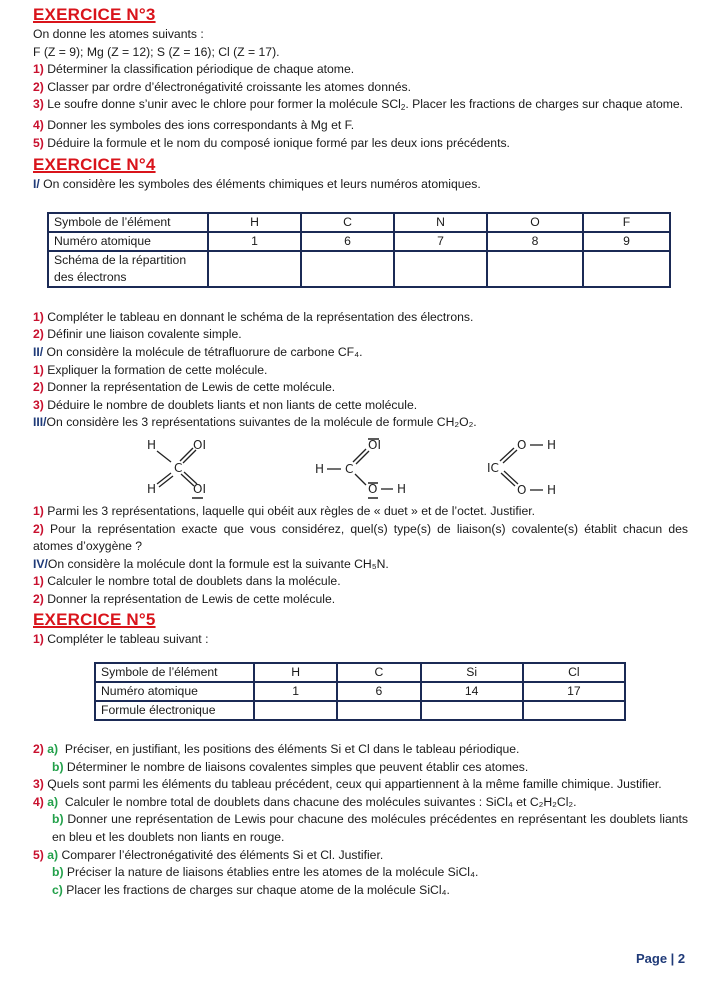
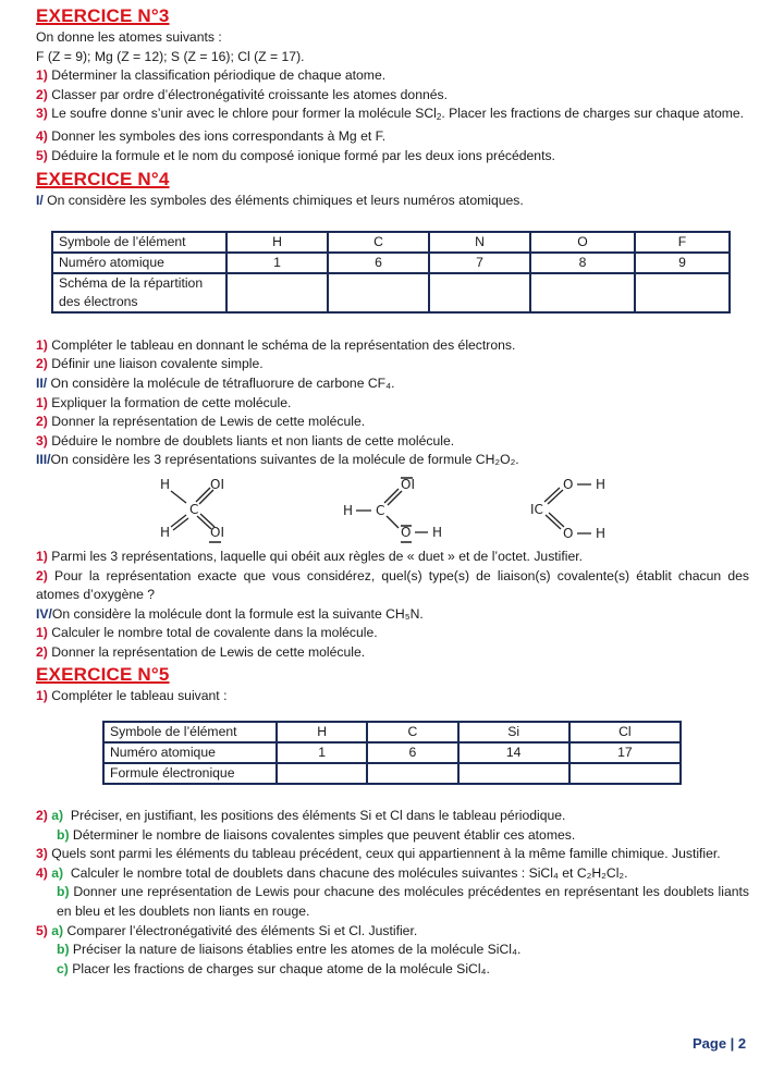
  EXERCICE N°3
  On donne les atomes suivants :
  F (Z = 9); Mg (Z = 12); S (Z = 16); Cl (Z = 17).
  1) Déterminer la classification périodique de chaque atome.
  2) Classer par ordre d’électronégativité croissante les atomes donnés.
  3) Le soufre donne s’unir avec le chlore pour former la molécule SCl2. Placer les fractions de charges sur chaque atome.
  4) Donner les symboles des ions correspondants à Mg et F.
  5) Déduire la formule et le nom du composé ionique formé par les deux ions précédents.
  EXERCICE N°4
  I/ On considère les symboles des éléments chimiques et leurs numéros atomiques.
  Symbole de l’élément	H	C	N	O	F
  Numéro atomique	1	6	7	8	9
  Schéma de la répartition des électrons
  1) Compléter le tableau en donnant le schéma de la représentation des électrons.
  2) Définir une liaison covalente simple.
  II/ On considère la molécule de tétrafluorure de carbone CF₄.
  1) Expliquer la formation de cette molécule.
  2) Donner la représentation de Lewis de cette molécule.
  3) Déduire le nombre de doublets liants et non liants de cette molécule.
  III/On considère les 3 représentations suivantes de la molécule de formule CH₂O₂.
  H
  H
  C
  OI
  OI
  H
  C
  OI
  O
  H
  IC
  O
  O
  H
  H
  1) Parmi les 3 représentations, laquelle qui obéit aux règles de « duet » et de l’octet. Justifier.
  2) Pour la représentation exacte que vous considérez, quel(s) type(s) de liaison(s) covalente(s) établit chacun des atomes d’oxygène ?
  IV/On considère la molécule dont la formule est la suivante CH₅N.
- 1) Calculer le nombre total de doublets dans la molécule.
+ 1) Calculer le nombre total de covalente dans la molécule.
  2) Donner la représentation de Lewis de cette molécule.
  EXERCICE N°5
  1) Compléter le tableau suivant :
  Symbole de l’élément	H	C	Si	Cl
  Numéro atomique	1	6	14	17
  Formule électronique
  2) a) Préciser, en justifiant, les positions des éléments Si et Cl dans le tableau périodique.
  b) Déterminer le nombre de liaisons covalentes simples que peuvent établir ces atomes.
  3) Quels sont parmi les éléments du tableau précédent, ceux qui appartiennent à la même famille chimique. Justifier.
  4) a) Calculer le nombre total de doublets dans chacune des molécules suivantes : SiCl₄ et C₂H₂Cl₂.
  b) Donner une représentation de Lewis pour chacune des molécules précédentes en représentant les doublets liants en bleu et les doublets non liants en rouge.
  5) a) Comparer l’électronégativité des éléments Si et Cl. Justifier.
  b) Préciser la nature de liaisons établies entre les atomes de la molécule SiCl₄.
  c) Placer les fractions de charges sur chaque atome de la molécule SiCl₄.
  Page | 2
